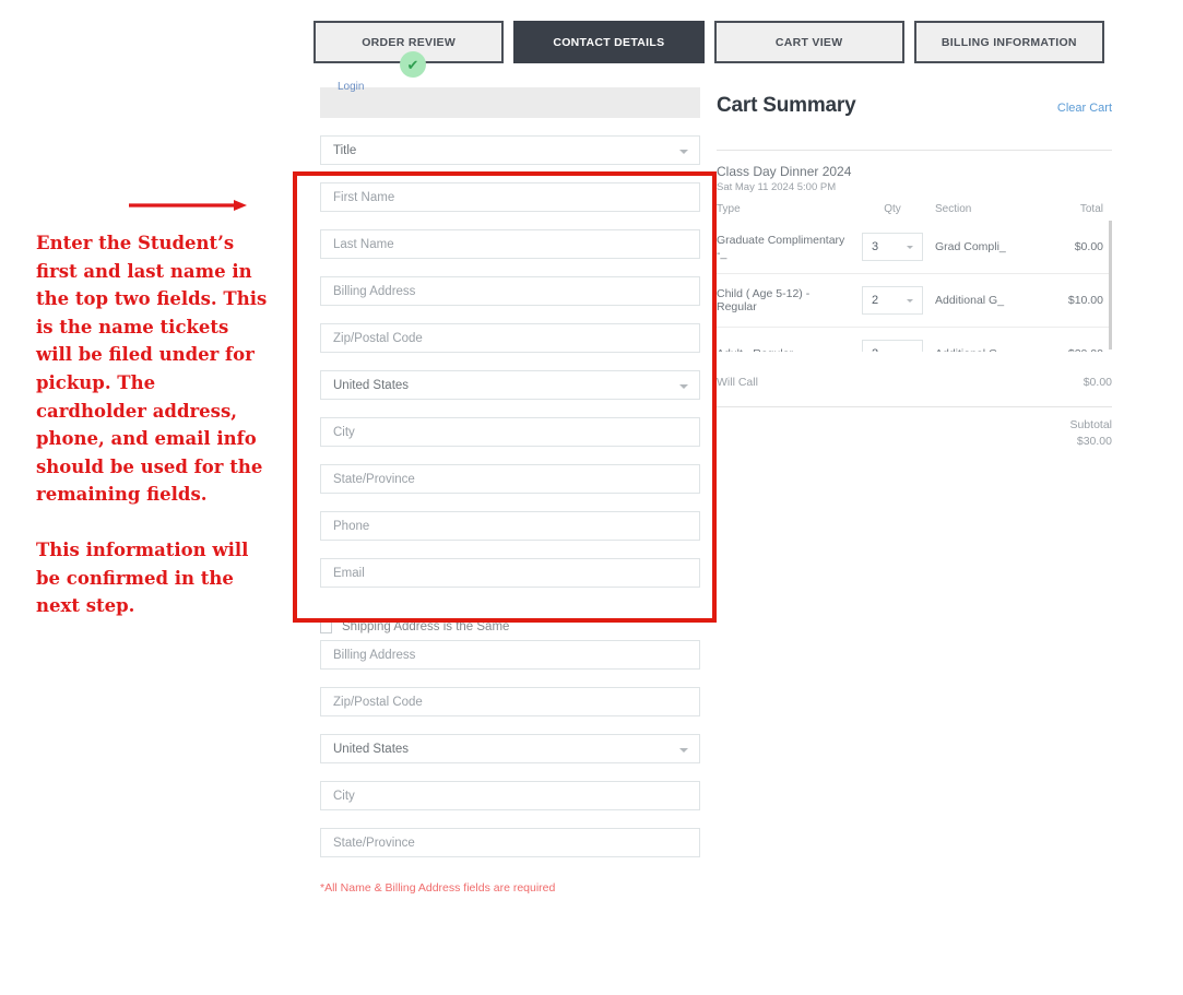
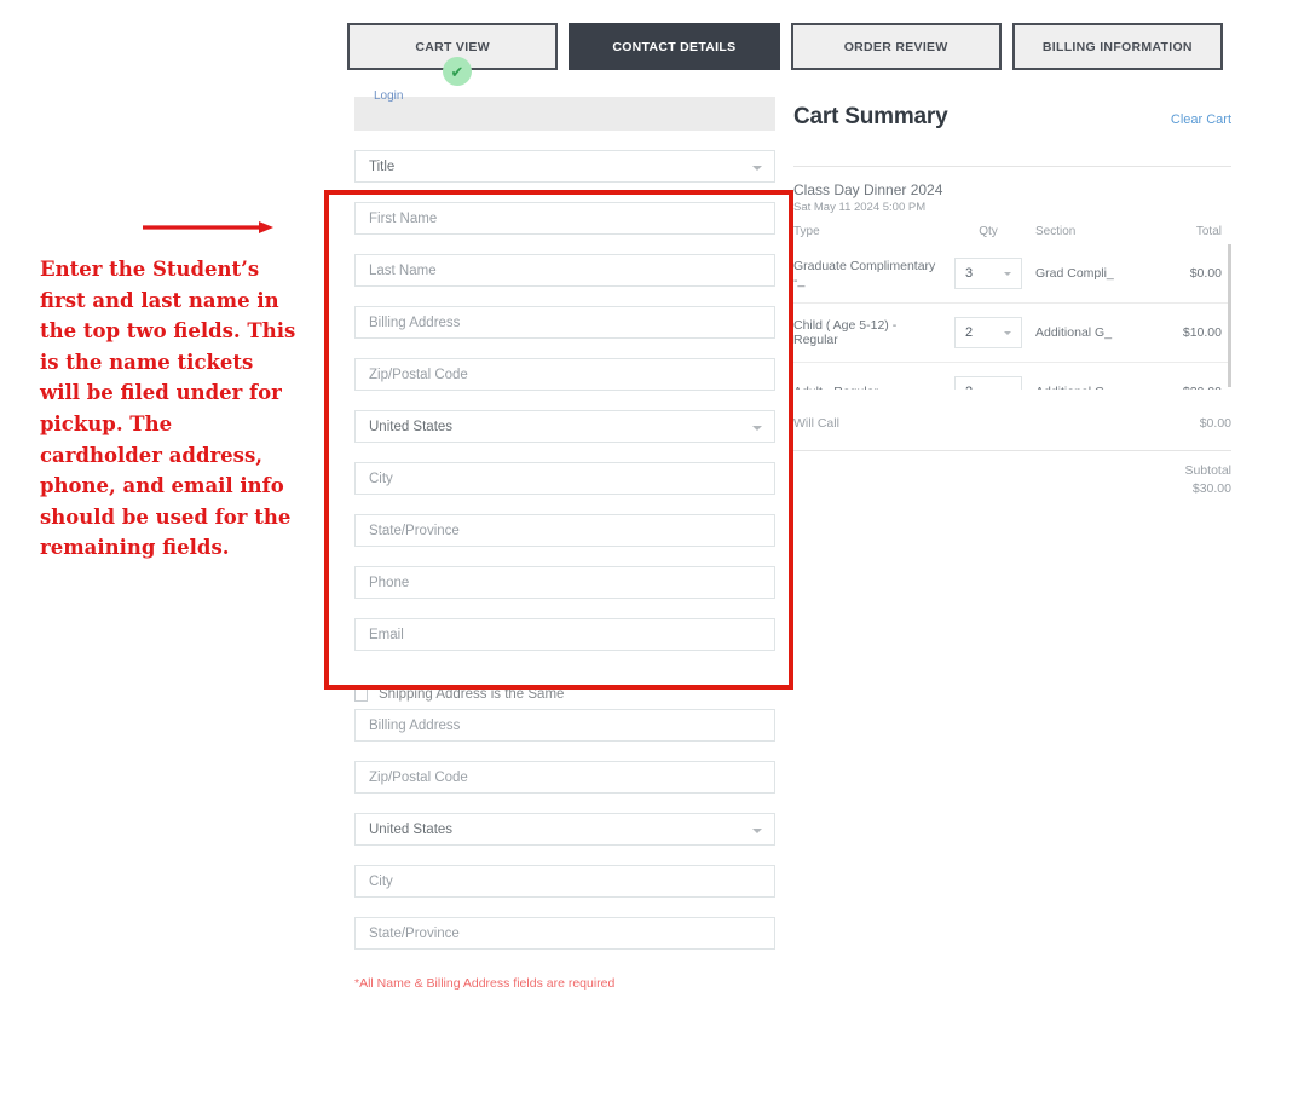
- ORDER REVIEW
+ CART VIEW
  CONTACT DETAILS
- CART VIEW
+ ORDER REVIEW
  BILLING INFORMATION
  ✔
  Login
  Title
  First Name
  Last Name
  Billing Address
  Zip/Postal Code
  United States
  City
  State/Province
  Phone
  Email
  Shipping Address is the Same
  Billing Address
  Zip/Postal Code
  United States
  City
  State/Province
  *All Name & Billing Address fields are required
  Cart Summary
  Clear Cart
  Class Day Dinner 2024
  Sat May 11 2024 5:00 PM
  Type
  Qty
  Section
  Total
  Graduate Complimentary -_
  3
  Grad Compli_
  $0.00
  Child ( Age 5-12) - Regular
  2
  Additional G_
  $10.00
  Will Call
  $0.00
  Subtotal
  $30.00
  Enter the Student’s first and last name in the top two fields. This is the name tickets will be filed under for pickup. The cardholder address, phone, and email info should be used for the remaining fields.
- This information will be confirmed in the next step.
